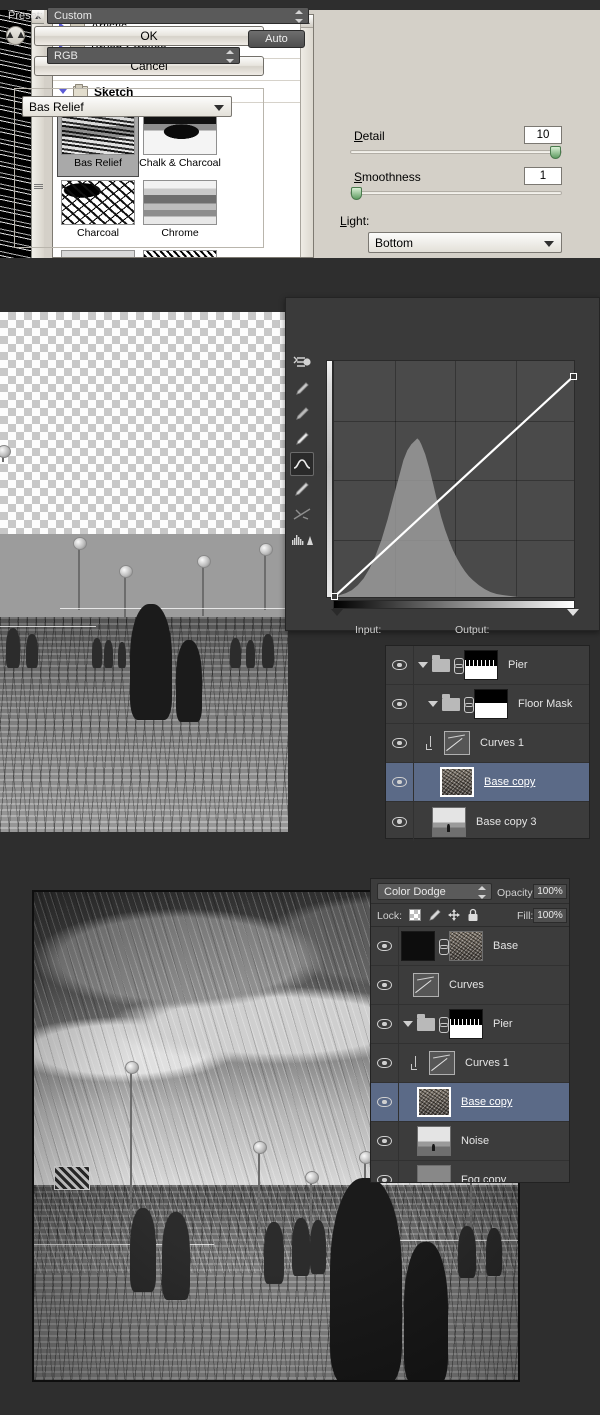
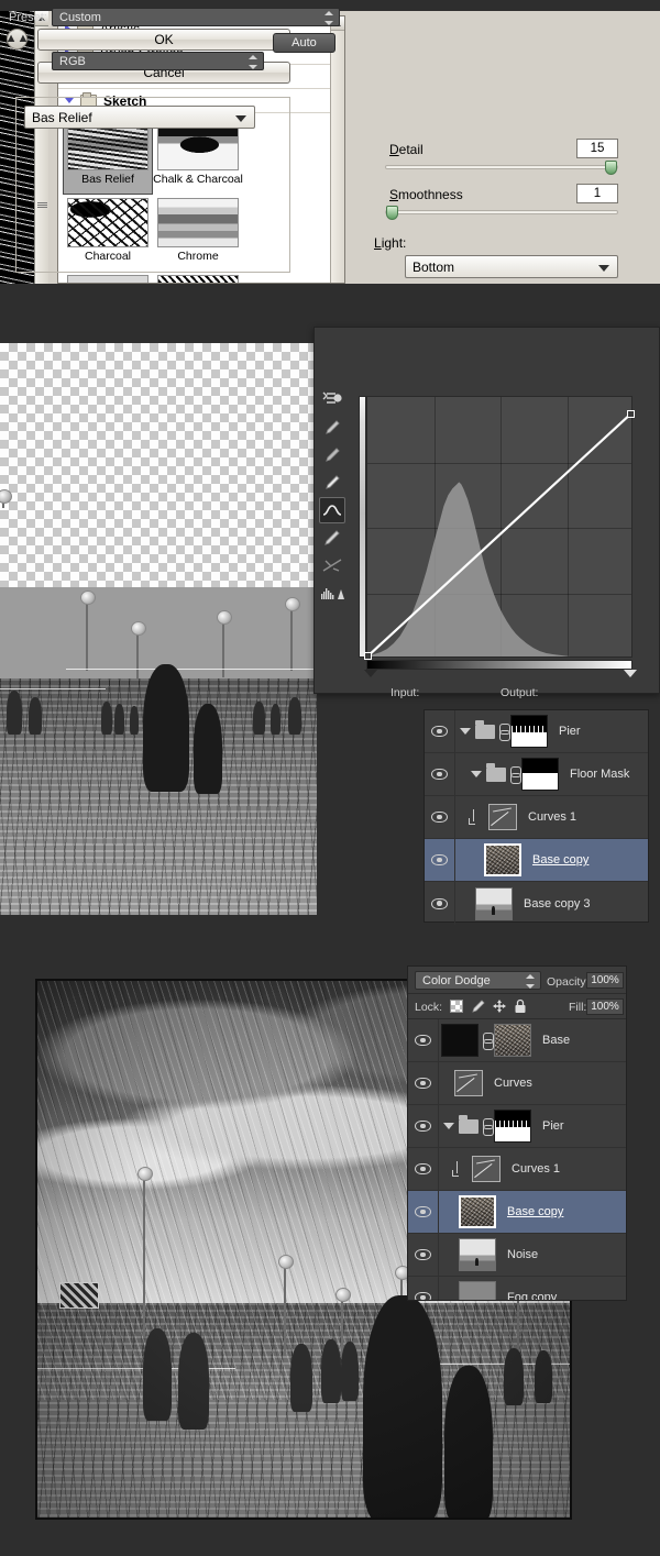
  Sketch
  Bas Relief
  Chalk & Charcoal
  Charcoal
  Chrome
  ▲▲
  OK
  Cancel
  Bas Relief
  Detail
- 10
+ 15
  Smoothness
  1
  Light:
  Bottom
  Preset:
  Custom
  RGB
  Auto
  Input:
  Output:
  Pier
  Floor Mask
  Curves 1
  Base copy
  Base copy 3
  Color Dodge
  Opacity
  100%
  Lock:
  Fill:
  100%
  Base
  Curves
  Pier
  Curves 1
  Base copy
  Noise
  Fog copy
